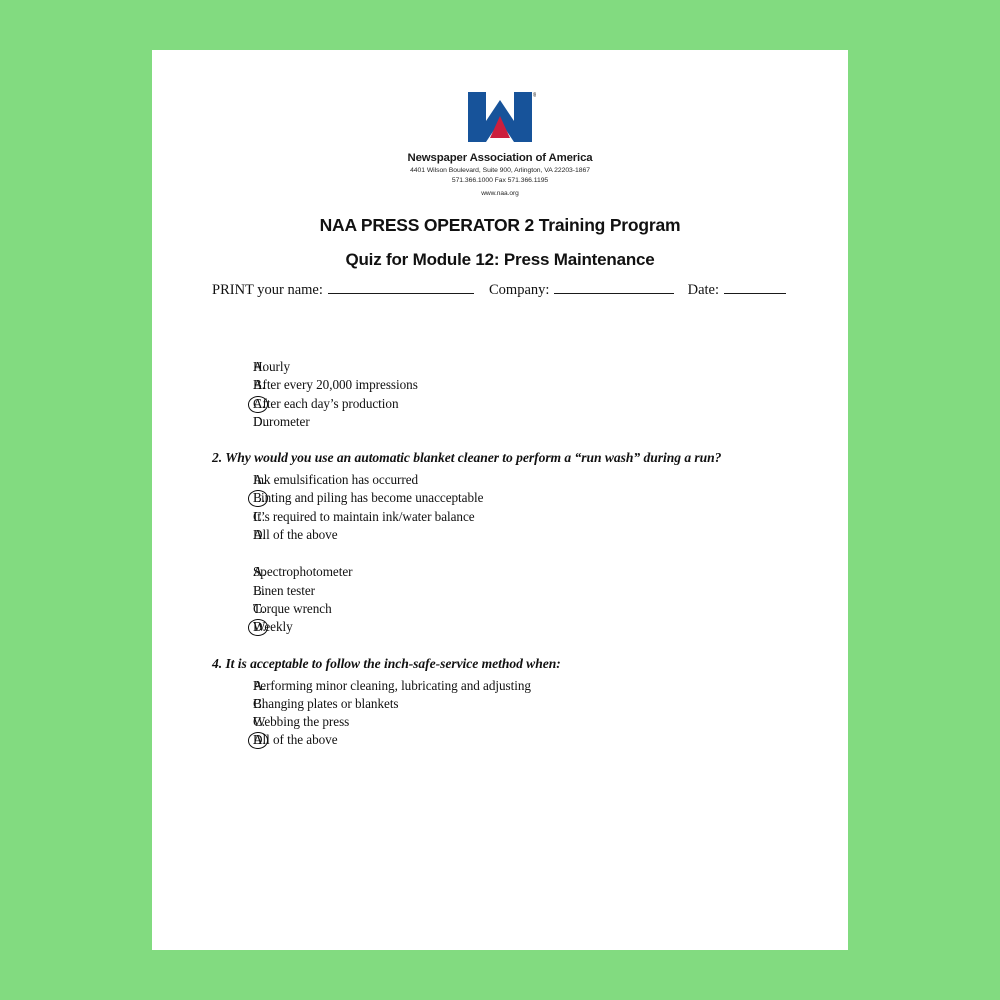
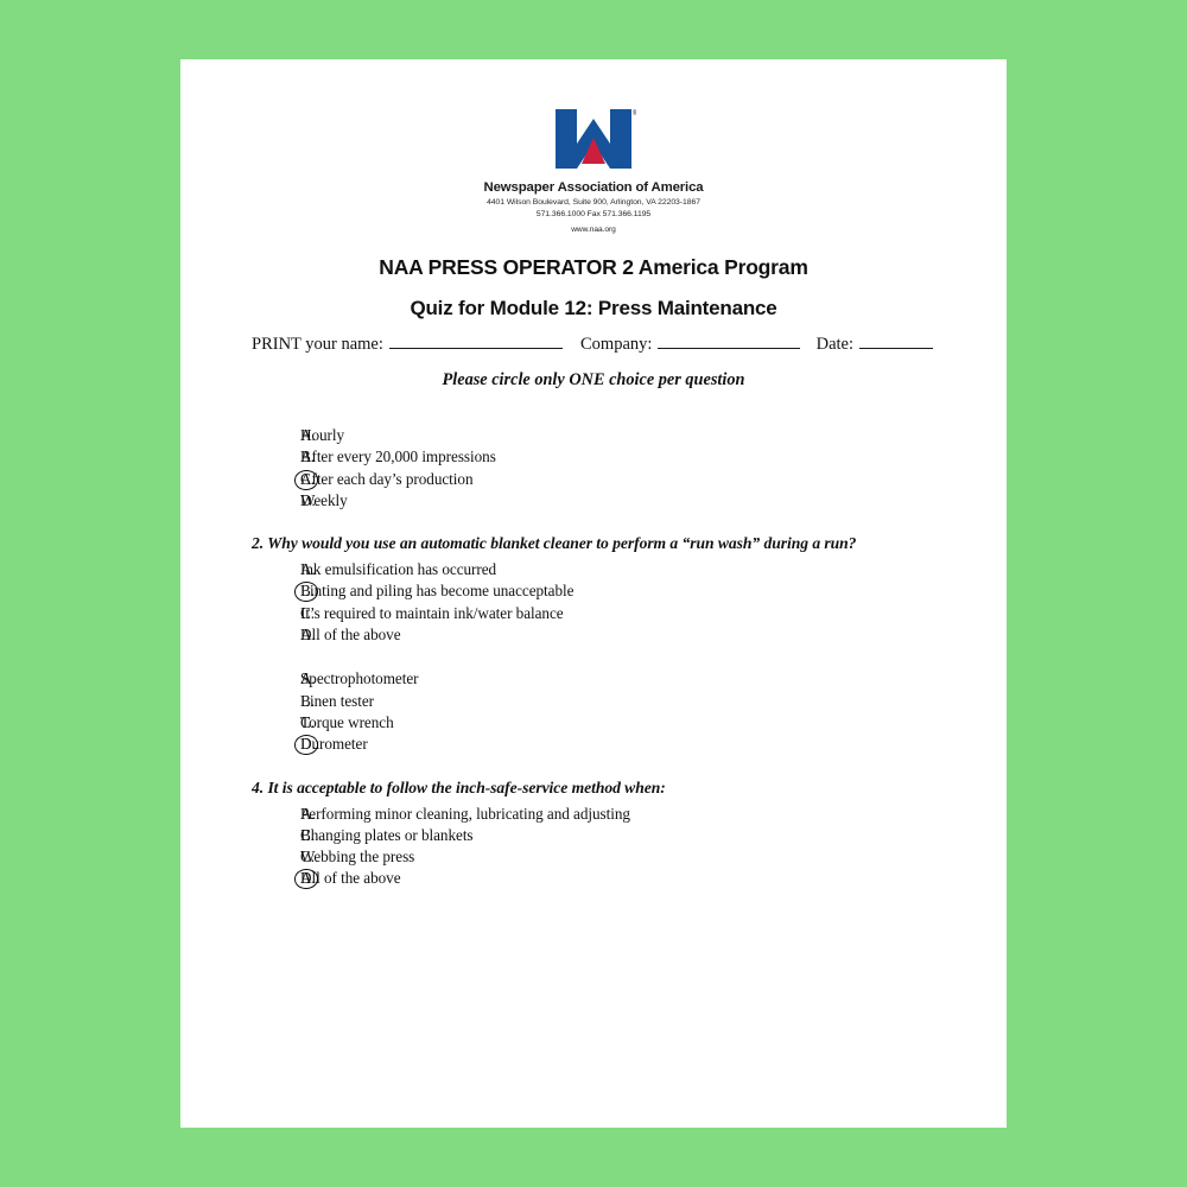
  Newspaper Association of America
- NAA PRESS OPERATOR 2 Training Program
+ NAA PRESS OPERATOR 2 America Program
  Quiz for Module 12: Press Maintenance
  PRINT your name:
  Company:
  Date:
+ Please circle only ONE choice per question
  A.
  Hourly
  B.
  After every 20,000 impressions
  C.
  After each day’s production
  D.
- Durometer
+ Weekly
  2. Why would you use an automatic blanket cleaner to perform a “run wash” during a run?
  A.
  Ink emulsification has occurred
  B.
  Linting and piling has become unacceptable
  C.
  It’s required to maintain ink/water balance
  D.
  All of the above
  A.
  Spectrophotometer
  B.
  Linen tester
  C.
  Torque wrench
  D.
- Weekly
+ Durometer
  4. It is acceptable to follow the inch-safe-service method when:
  A.
  Performing minor cleaning, lubricating and adjusting
  B.
  Changing plates or blankets
  C.
  Webbing the press
  D.
  All of the above
